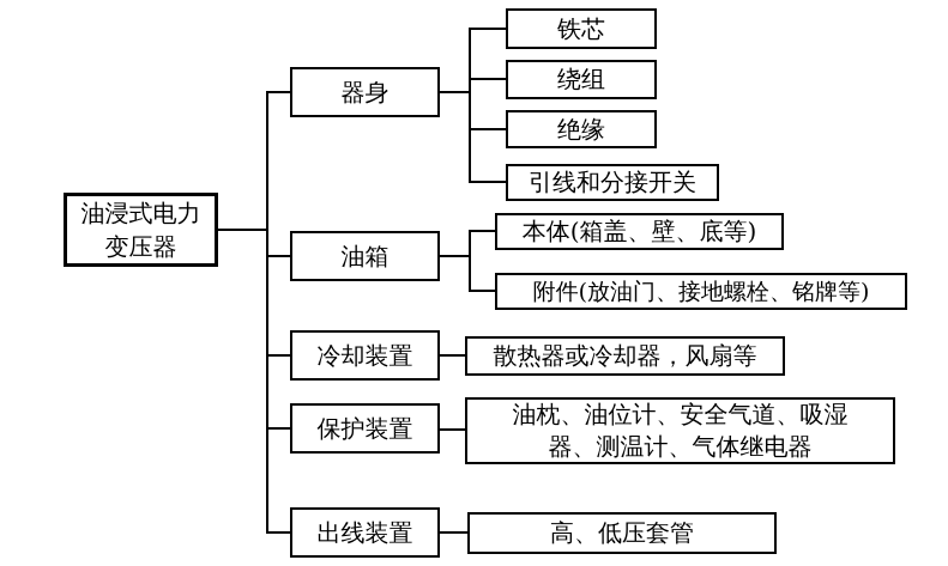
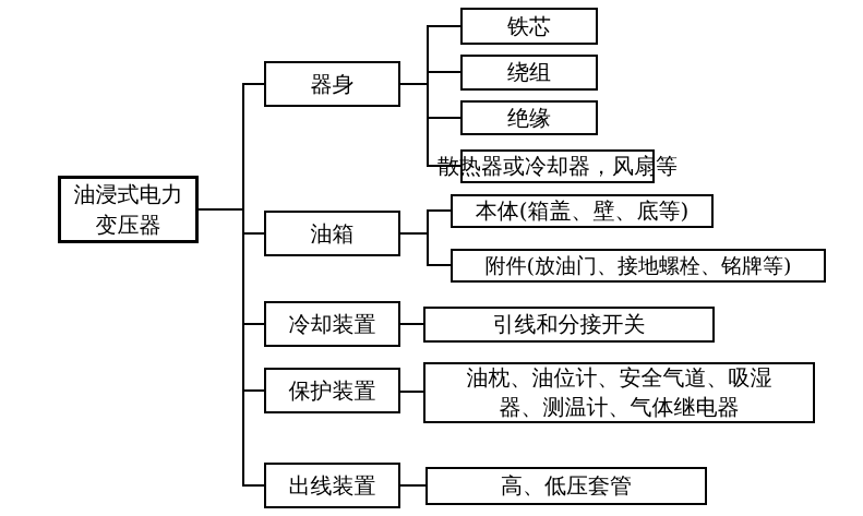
  油浸式电力
  变压器
  器身
  油箱
  冷却装置
  保护装置
  出线装置
  铁芯
  绕组
  绝缘
- 引线和分接开关
+ 散热器或冷却器，风扇等
  本体(箱盖、壁、底等)
  附件(放油门、接地螺栓、铭牌等)
- 散热器或冷却器，风扇等
+ 引线和分接开关
  油枕、油位计、安全气道、吸湿
  器、测温计、气体继电器
  高、低压套管
